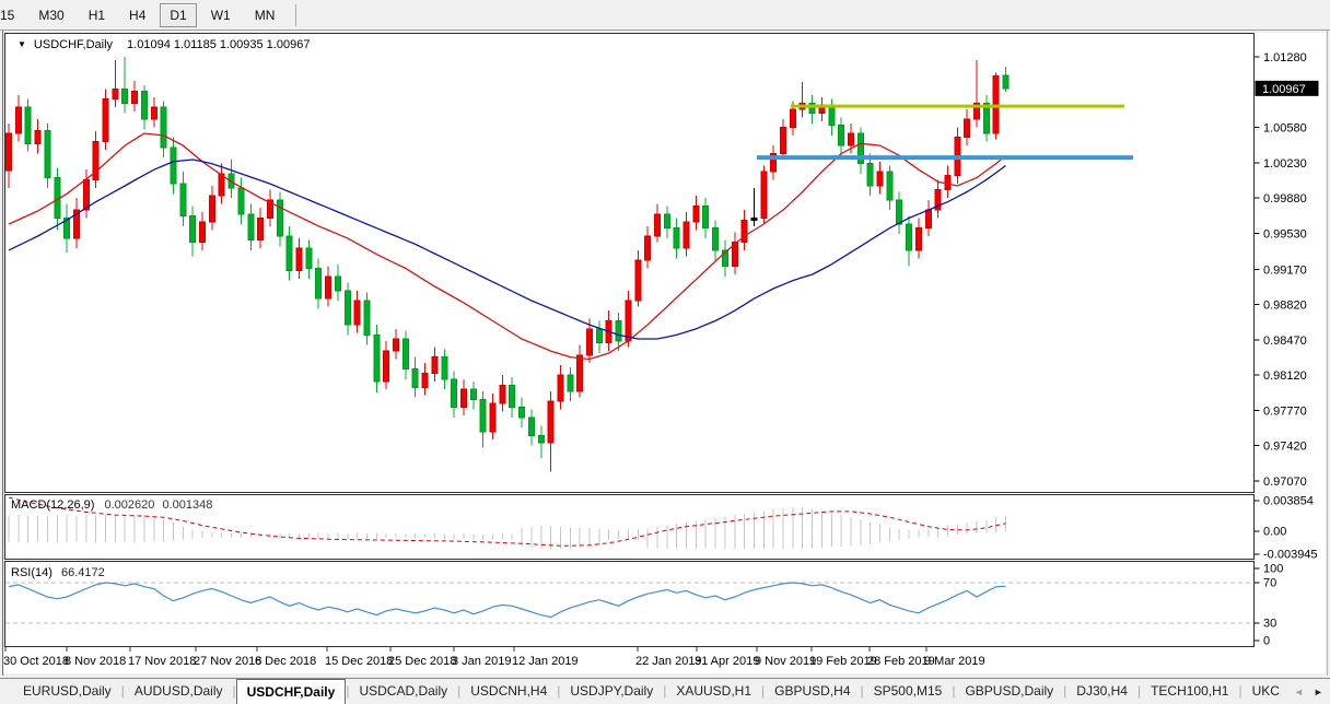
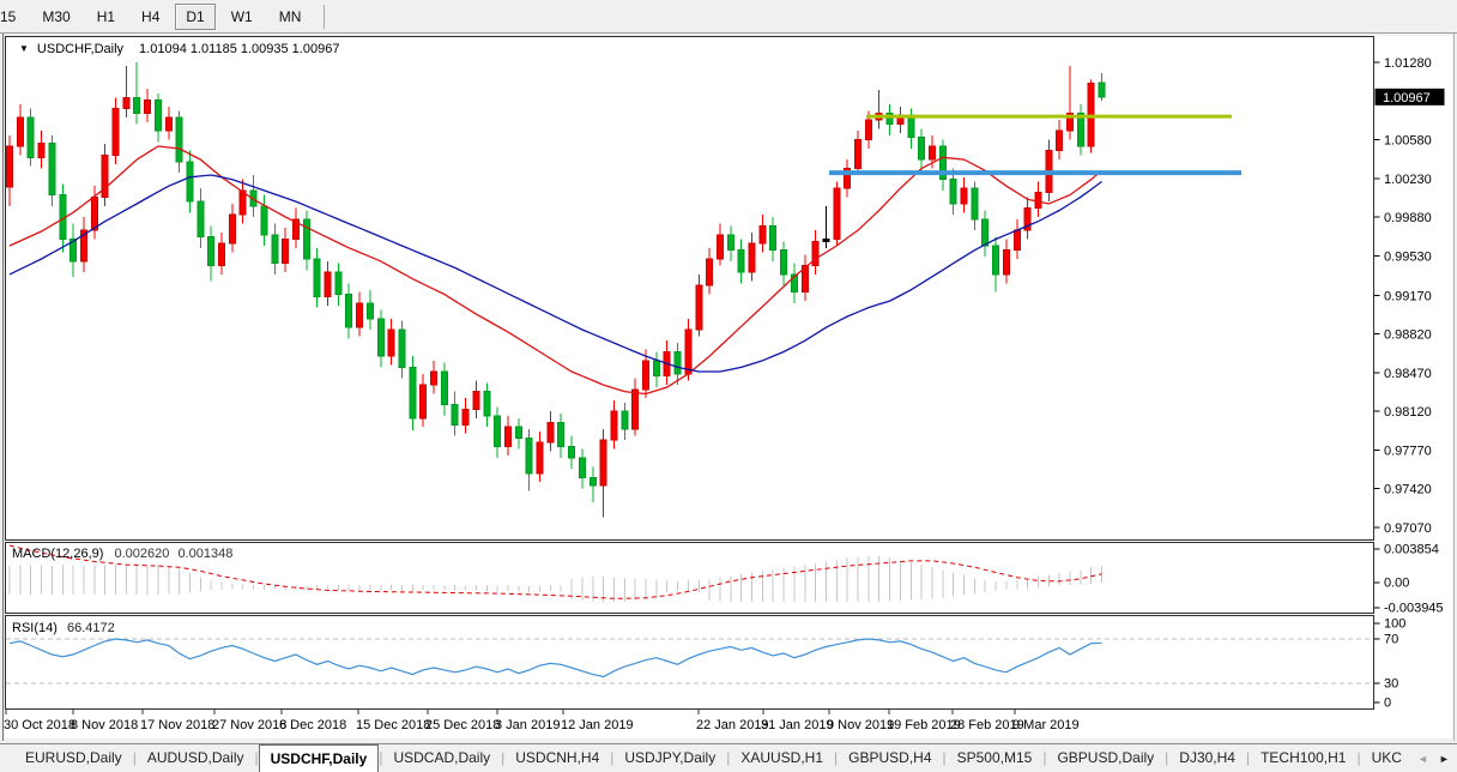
  15
  M30
  H1
  H4
  D1
  W1
  MN
  1.01280
  1.00580
  1.00230
  0.99880
  0.99530
  0.99170
  0.98820
  0.98470
  0.98120
  0.97770
  0.97420
  0.97070
  1.00967
  0.003854
  0.00
  -0.003945
  100
  70
  30
  0
  30 Oct 2018
  8 Nov 2018
  17 Nov 2018
  27 Nov 2018
  6 Dec 2018
  15 Dec 2018
  25 Dec 2018
  3 Jan 2019
  12 Jan 2019
  22 Jan 2019
- 31 Apr 2019
+ 31 Jan 2019
  9 Nov 2019
  19 Feb 2019
  28 Feb 2019
  9 Mar 2019
  ▼
  USDCHF,Daily
  1.01094 1.01185 1.00935 1.00967
  MACD(12,26,9) 0.002620 0.001348
  RSI(14) 66.4172
  EURUSD,Daily
  |
  AUDUSD,Daily
  |
  USDCHF,Daily
  |
  USDCAD,Daily
  |
  USDCNH,H4
  |
  USDJPY,Daily
  |
  XAUUSD,H1
  |
  GBPUSD,H4
  |
  SP500,M15
  |
  GBPUSD,Daily
  |
  DJ30,H4
  |
  TECH100,H1
  |
  UKC
  ◄
  ►
